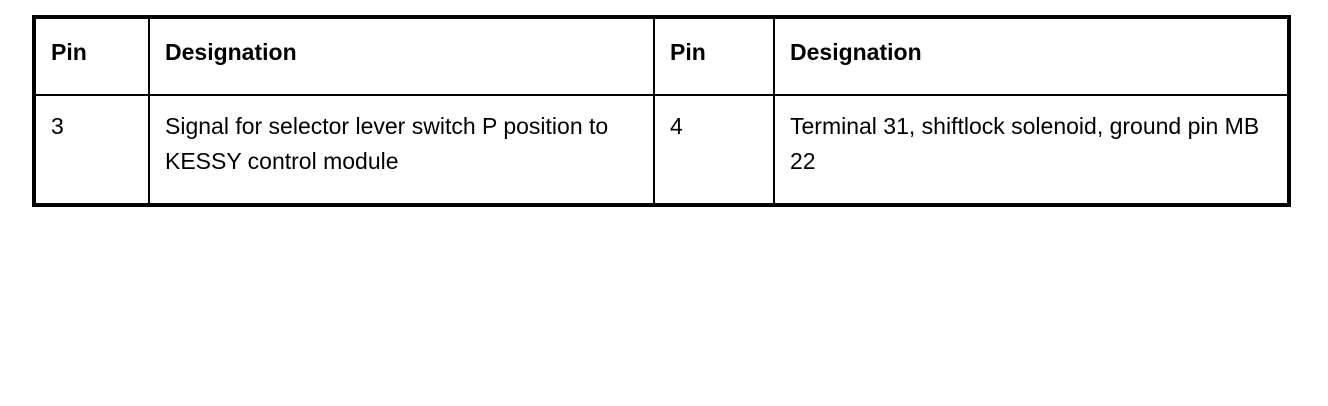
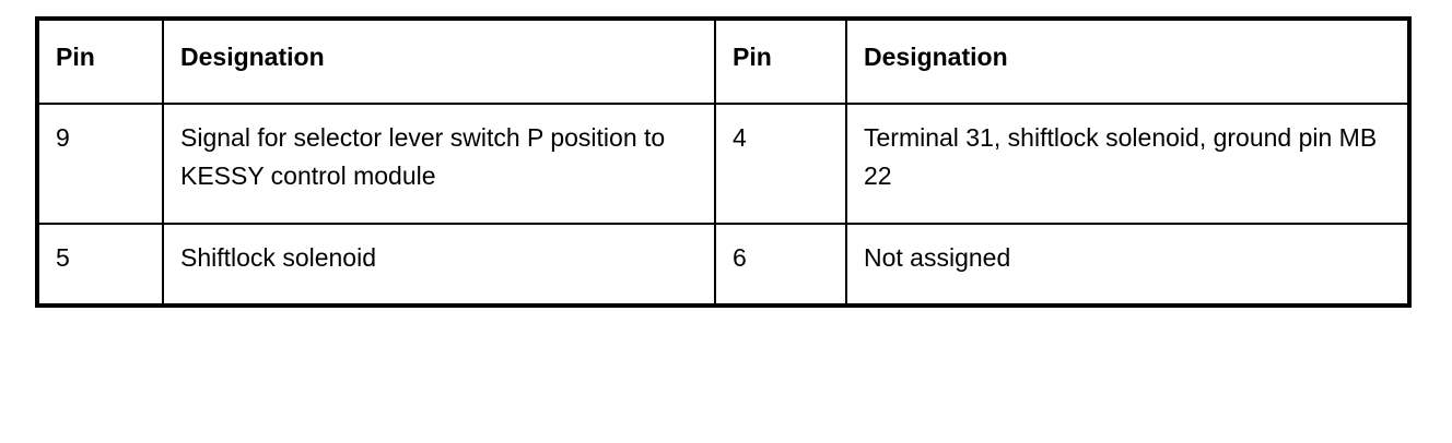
  Pin	Designation	Pin	Designation
- 3	Signal for selector lever switch P position to KESSY control module	4	Terminal 31, shiftlock solenoid, ground pin MB 22
+ 9	Signal for selector lever switch P position to KESSY control module	4	Terminal 31, shiftlock solenoid, ground pin MB 22
+ 5	Shiftlock solenoid	6	Not assigned
